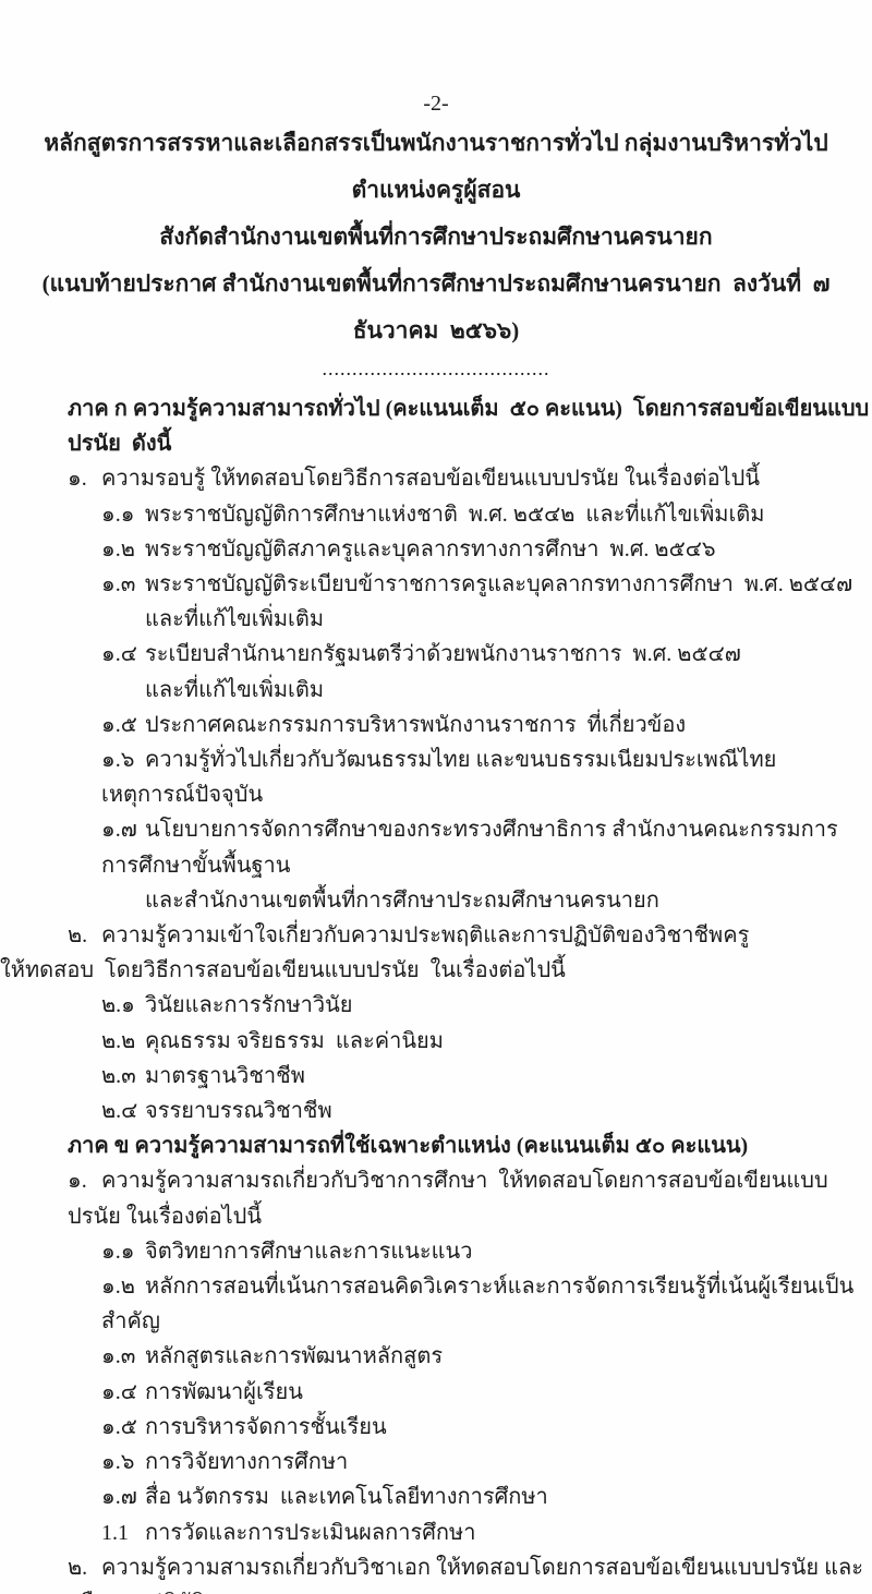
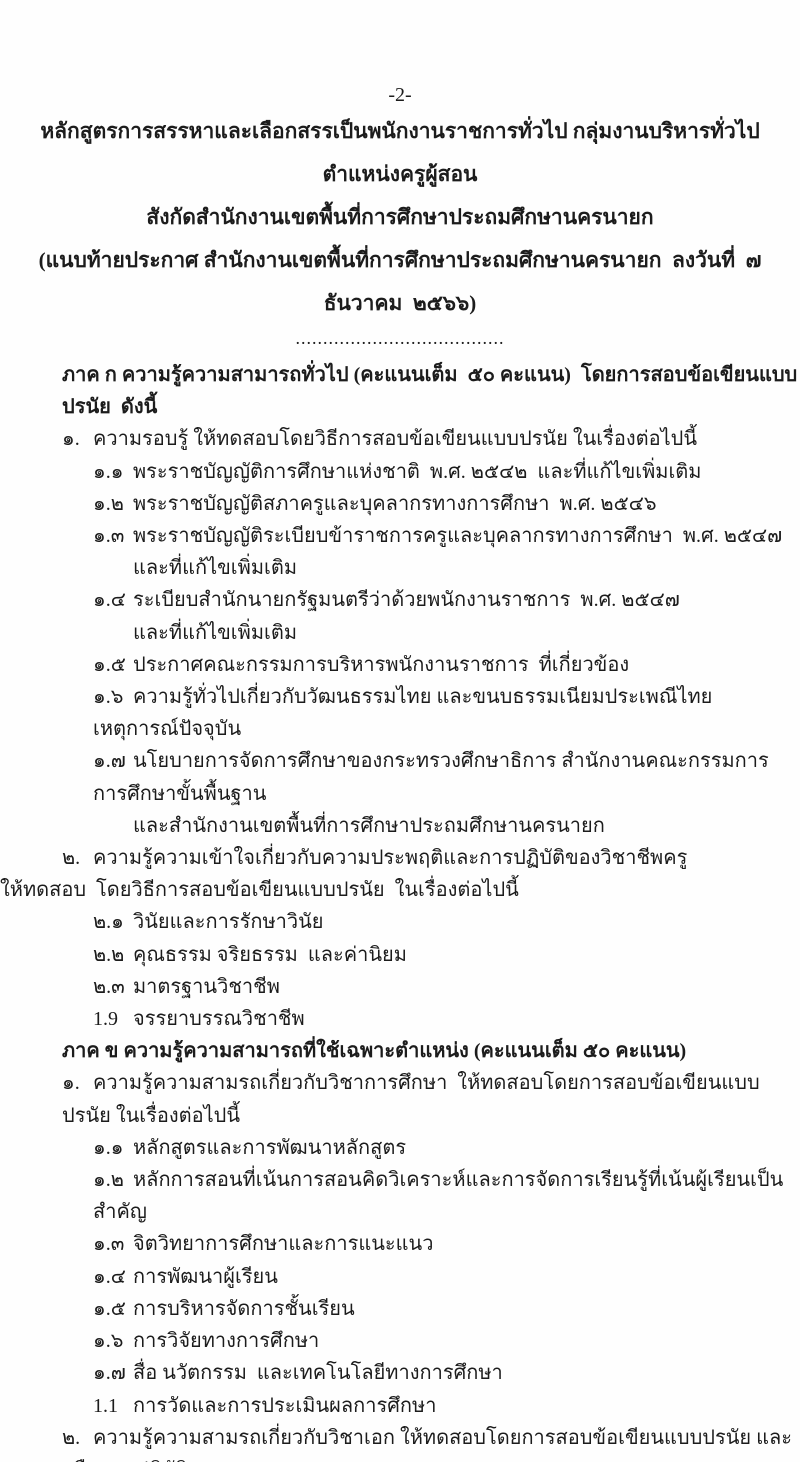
  -2-
  หลักสูตรการสรรหาและเลือกสรรเป็นพนักงานราชการทั่วไป กลุ่มงานบริหารทั่วไป ตำแหน่งครูผู้สอน
  สังกัดสำนักงานเขตพื้นที่การศึกษาประถมศึกษานครนายก
  (แนบท้ายประกาศ สำนักงานเขตพื้นที่การศึกษาประถมศึกษานครนายก ลงวันที่ ๗ ธันวาคม ๒๕๖๖)
  ......................................
  ภาค ก ความรู้ความสามารถทั่วไป (คะแนนเต็ม ๕๐ คะแนน) โดยการสอบข้อเขียนแบบปรนัย ดังนี้
  ๑. ความรอบรู้ ให้ทดสอบโดยวิธีการสอบข้อเขียนแบบปรนัย ในเรื่องต่อไปนี้
  ๑.๑ พระราชบัญญัติการศึกษาแห่งชาติ พ.ศ. ๒๕๔๒ และที่แก้ไขเพิ่มเติม
  ๑.๒ พระราชบัญญัติสภาครูและบุคลากรทางการศึกษา พ.ศ. ๒๕๔๖
  ๑.๓ พระราชบัญญัติระเบียบข้าราชการครูและบุคลากรทางการศึกษา พ.ศ. ๒๕๔๗
  และที่แก้ไขเพิ่มเติม
  ๑.๔ ระเบียบสำนักนายกรัฐมนตรีว่าด้วยพนักงานราชการ พ.ศ. ๒๕๔๗
  และที่แก้ไขเพิ่มเติม
  ๑.๕ ประกาศคณะกรรมการบริหารพนักงานราชการ ที่เกี่ยวข้อง
  ๑.๖ ความรู้ทั่วไปเกี่ยวกับวัฒนธรรมไทย และขนบธรรมเนียมประเพณีไทย เหตุการณ์ปัจจุบัน
  ๑.๗ นโยบายการจัดการศึกษาของกระทรวงศึกษาธิการ สำนักงานคณะกรรมการการศึกษาขั้นพื้นฐาน
  และสำนักงานเขตพื้นที่การศึกษาประถมศึกษานครนายก
  ๒. ความรู้ความเข้าใจเกี่ยวกับความประพฤติและการปฏิบัติของวิชาชีพครู
  ให้ทดสอบ โดยวิธีการสอบข้อเขียนแบบปรนัย ในเรื่องต่อไปนี้
  ๒.๑ วินัยและการรักษาวินัย
  ๒.๒ คุณธรรม จริยธรรม และค่านิยม
  ๒.๓ มาตรฐานวิชาชีพ
- ๒.๔ จรรยาบรรณวิชาชีพ
+ 1.9 จรรยาบรรณวิชาชีพ
  ภาค ข ความรู้ความสามารถที่ใช้เฉพาะตำแหน่ง (คะแนนเต็ม ๕๐ คะแนน)
  ๑. ความรู้ความสามรถเกี่ยวกับวิชาการศึกษา ให้ทดสอบโดยการสอบข้อเขียนแบบปรนัย ในเรื่องต่อไปนี้
- ๑.๑ จิตวิทยาการศึกษาและการแนะแนว
+ ๑.๑ หลักสูตรและการพัฒนาหลักสูตร
  ๑.๒ หลักการสอนที่เน้นการสอนคิดวิเคราะห์และการจัดการเรียนรู้ที่เน้นผู้เรียนเป็นสำคัญ
- ๑.๓ หลักสูตรและการพัฒนาหลักสูตร
+ ๑.๓ จิตวิทยาการศึกษาและการแนะแนว
  ๑.๔ การพัฒนาผู้เรียน
  ๑.๕ การบริหารจัดการชั้นเรียน
  ๑.๖ การวิจัยทางการศึกษา
  ๑.๗ สื่อ นวัตกรรม และเทคโนโลยีทางการศึกษา
  1.1 การวัดและการประเมินผลการศึกษา
  ๒. ความรู้ความสามรถเกี่ยวกับวิชาเอก ให้ทดสอบโดยการสอบข้อเขียนแบบปรนัย และ
